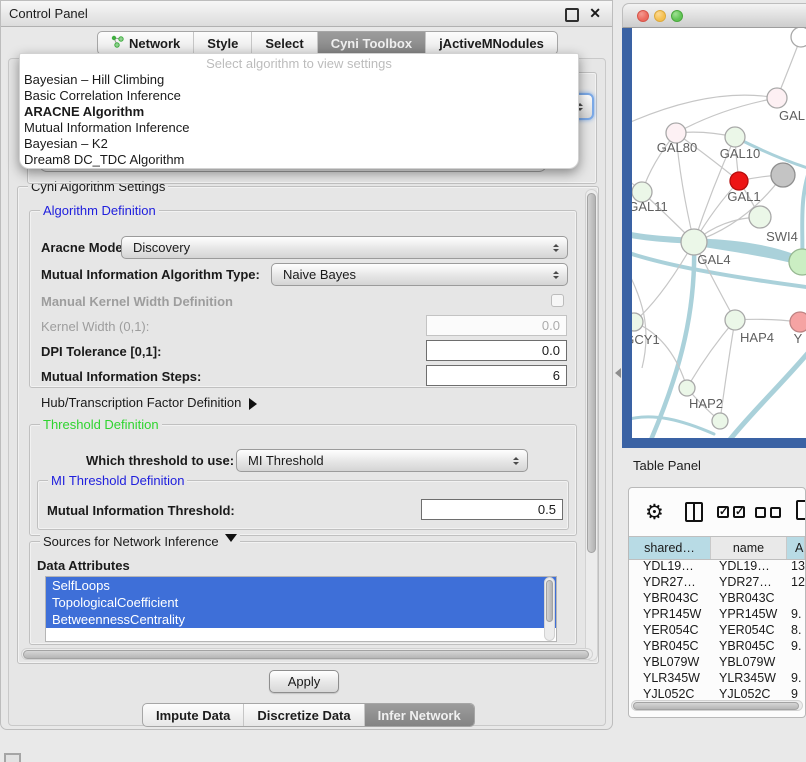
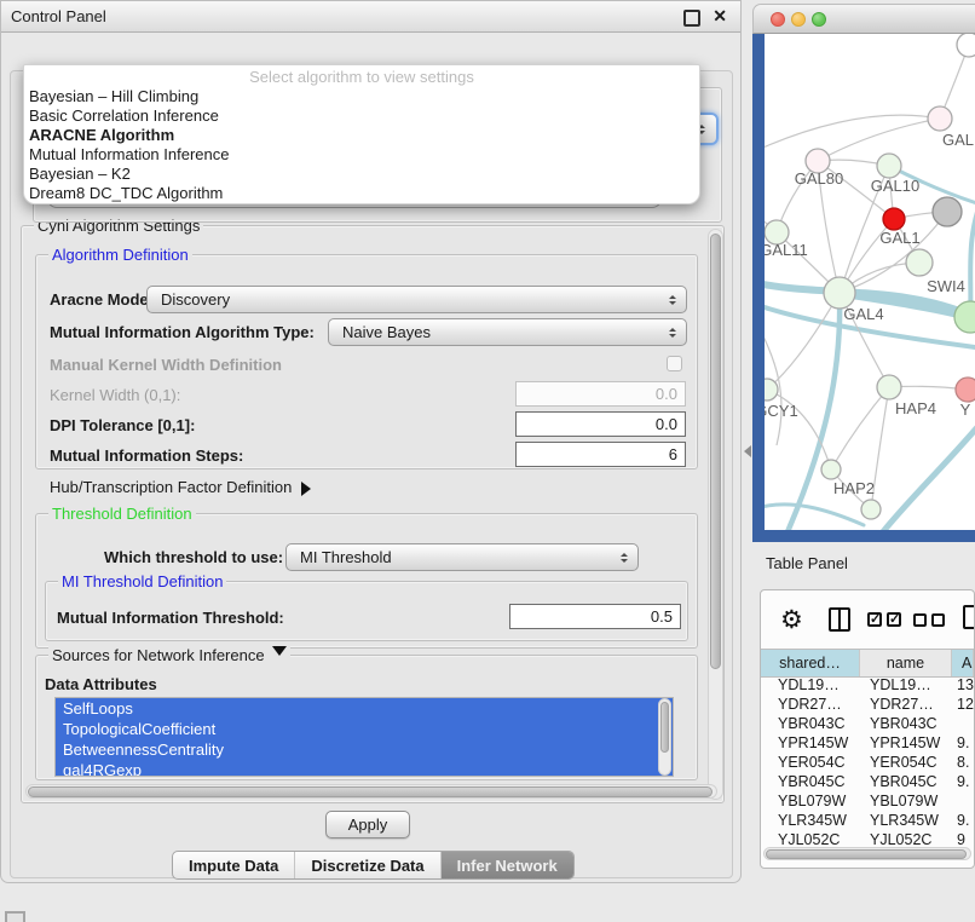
  Control Panel
  ✕
- Network
- Style
- Select
- Cyni Toolbox
- jActiveMNodules
  Select algorithm to view settings
  Bayesian – Hill Climbing
  Basic Correlation Inference
  ARACNE Algorithm
  Mutual Information Inference
  Bayesian – K2
  Dream8 DC_TDC Algorithm
  Cyni Algorithm Settings
  Algorithm Definition
  Aracne Mode
  Discovery
  Mutual Information Algorithm Type:
  Naive Bayes
  Manual Kernel Width Definition
  Kernel Width (0,1):
  0.0
  DPI Tolerance [0,1]:
  0.0
  Mutual Information Steps:
  6
  Hub/Transcription Factor Definition
  Threshold Definition
  Which threshold to use:
  MI Threshold
  MI Threshold Definition
  Mutual Information Threshold:
  0.5
  Sources for Network Inference
  Data Attributes
  SelfLoops
  TopologicalCoefficient
  BetweennessCentrality
+ gal4RGexp
  Apply
  Impute Data
  Discretize Data
  Infer Network
  GAL
  GAL80
  GAL10
  GAL1
  GAL11
  SWI4
  GAL4
  CY1
  HAP4
  Y
  HAP2
  Table Panel
  ⚙
  ✓
  ✓
  shared…
  name
  A
  YDL19…
  YDL19…
  13
  YDR27…
  YDR27…
  12
  YBR043C
  YBR043C
  YPR145W
  YPR145W
  9.
  YER054C
  YER054C
  8.
  YBR045C
  YBR045C
  9.
  YBL079W
  YBL079W
  YLR345W
  YLR345W
  9.
  YJL052C
  YJL052C
  9
